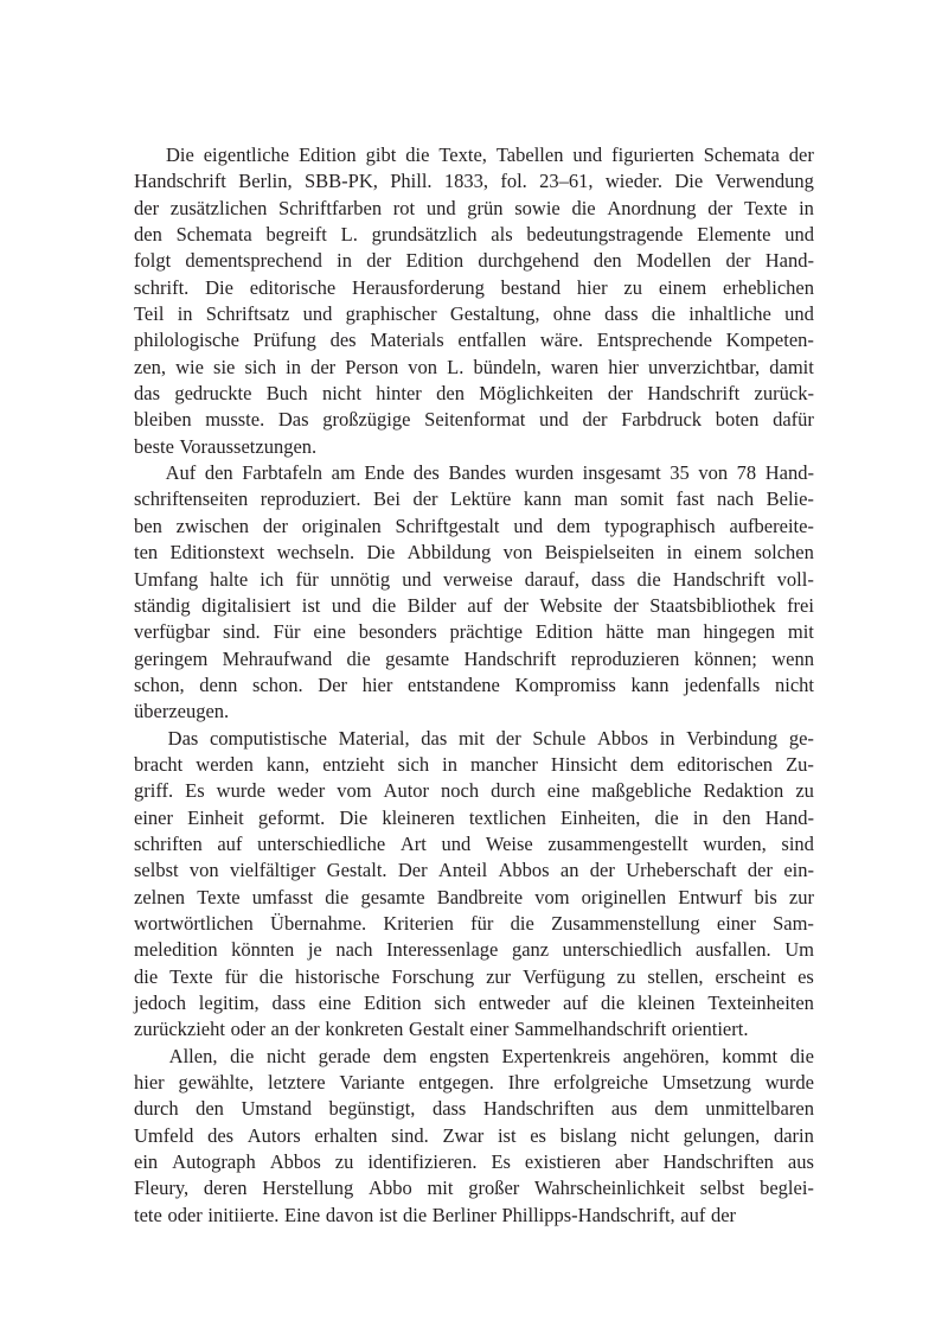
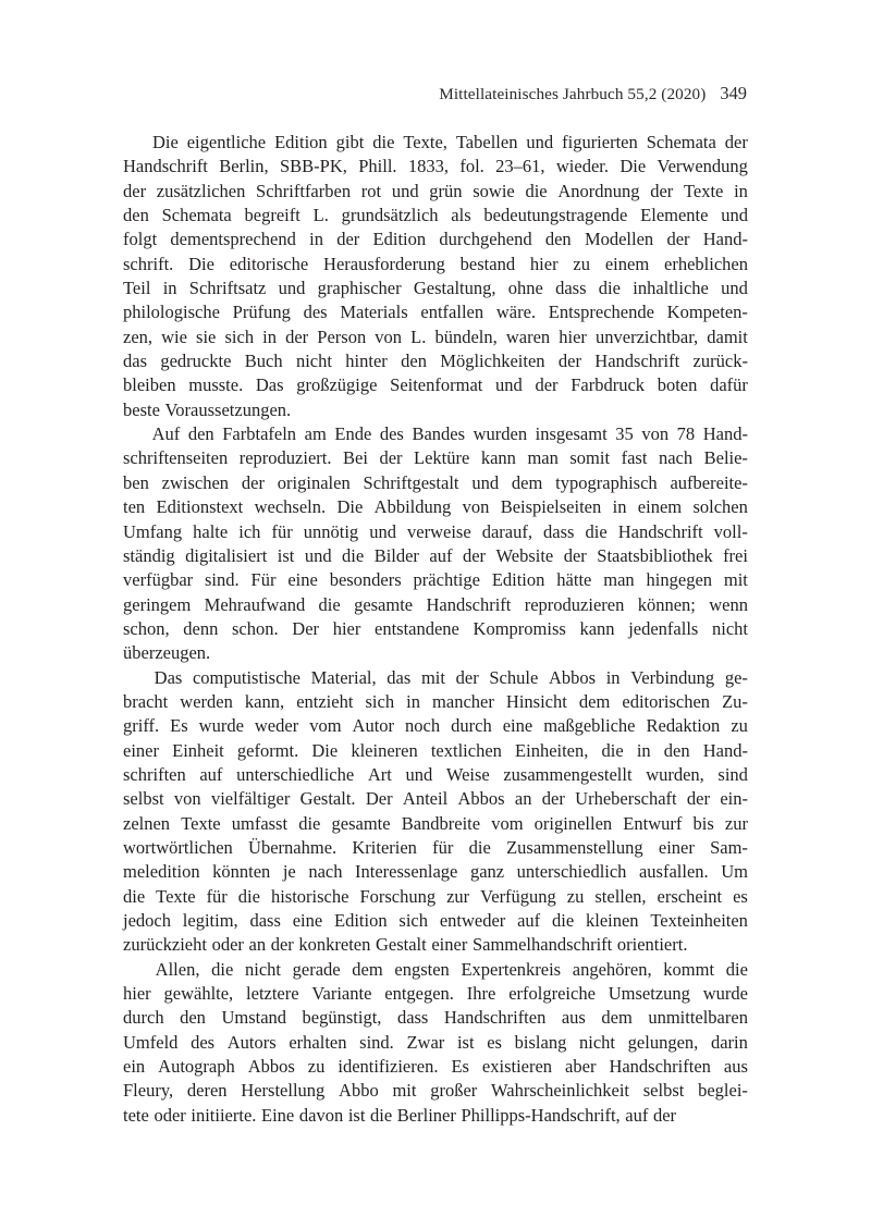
+ Mittellateinisches Jahrbuch 55,2 (2020) 349
  Die
  eigentliche
  Edition
  gibt
  die
  Texte,
  Tabellen
  und
  figurierten
  Schemata
  der
  Handschrift
  Berlin,
  SBB-PK,
  Phill.
  1833,
  fol.
  23–61,
  wieder.
  Die
  Verwendung
  der
  zusätzlichen
  Schriftfarben
  rot
  und
  grün
  sowie
  die
  Anordnung
  der
  Texte
  in
  den
  Schemata
  begreift
  L.
  grundsätzlich
  als
  bedeutungstragende
  Elemente
  und
  folgt
  dementsprechend
  in
  der
  Edition
  durchgehend
  den
  Modellen
  der
  Hand-
  schrift.
  Die
  editorische
  Herausforderung
  bestand
  hier
  zu
  einem
  erheblichen
  Teil
  in
  Schriftsatz
  und
  graphischer
  Gestaltung,
  ohne
  dass
  die
  inhaltliche
  und
  philologische
  Prüfung
  des
  Materials
  entfallen
  wäre.
  Entsprechende
  Kompeten-
  zen,
  wie
  sie
  sich
  in
  der
  Person
  von
  L.
  bündeln,
  waren
  hier
  unverzichtbar,
  damit
  das
  gedruckte
  Buch
  nicht
  hinter
  den
  Möglichkeiten
  der
  Handschrift
  zurück-
  bleiben
  musste.
  Das
  großzügige
  Seitenformat
  und
  der
  Farbdruck
  boten
  dafür
  beste
  Voraussetzungen.
  Auf
  den
  Farbtafeln
  am
  Ende
  des
  Bandes
  wurden
  insgesamt
  35
  von
  78
  Hand-
  schriftenseiten
  reproduziert.
  Bei
  der
  Lektüre
  kann
  man
  somit
  fast
  nach
  Belie-
  ben
  zwischen
  der
  originalen
  Schriftgestalt
  und
  dem
  typographisch
  aufbereite-
  ten
  Editionstext
  wechseln.
  Die
  Abbildung
  von
  Beispielseiten
  in
  einem
  solchen
  Umfang
  halte
  ich
  für
  unnötig
  und
  verweise
  darauf,
  dass
  die
  Handschrift
  voll-
  ständig
  digitalisiert
  ist
  und
  die
  Bilder
  auf
  der
  Website
  der
  Staatsbibliothek
  frei
  verfügbar
  sind.
  Für
  eine
  besonders
  prächtige
  Edition
  hätte
  man
  hingegen
  mit
  geringem
  Mehraufwand
  die
  gesamte
  Handschrift
  reproduzieren
  können;
  wenn
  schon,
  denn
  schon.
  Der
  hier
  entstandene
  Kompromiss
  kann
  jedenfalls
  nicht
  überzeugen.
  Das
  computistische
  Material,
  das
  mit
  der
  Schule
  Abbos
  in
  Verbindung
  ge-
  bracht
  werden
  kann,
  entzieht
  sich
  in
  mancher
  Hinsicht
  dem
  editorischen
  Zu-
  griff.
  Es
  wurde
  weder
  vom
  Autor
  noch
  durch
  eine
  maßgebliche
  Redaktion
  zu
  einer
  Einheit
  geformt.
  Die
  kleineren
  textlichen
  Einheiten,
  die
  in
  den
  Hand-
  schriften
  auf
  unterschiedliche
  Art
  und
  Weise
  zusammengestellt
  wurden,
  sind
  selbst
  von
  vielfältiger
  Gestalt.
  Der
  Anteil
  Abbos
  an
  der
  Urheberschaft
  der
  ein-
  zelnen
  Texte
  umfasst
  die
  gesamte
  Bandbreite
  vom
  originellen
  Entwurf
  bis
  zur
  wortwörtlichen
  Übernahme.
  Kriterien
  für
  die
  Zusammenstellung
  einer
  Sam-
  meledition
  könnten
  je
  nach
  Interessenlage
  ganz
  unterschiedlich
  ausfallen.
  Um
  die
  Texte
  für
  die
  historische
  Forschung
  zur
  Verfügung
  zu
  stellen,
  erscheint
  es
  jedoch
  legitim,
  dass
  eine
  Edition
  sich
  entweder
  auf
  die
  kleinen
  Texteinheiten
  zurückzieht
  oder
  an
  der
  konkreten
  Gestalt
  einer
  Sammelhandschrift
  orientiert.
  Allen,
  die
  nicht
  gerade
  dem
  engsten
  Expertenkreis
  angehören,
  kommt
  die
  hier
  gewählte,
  letztere
  Variante
  entgegen.
  Ihre
  erfolgreiche
  Umsetzung
  wurde
  durch
  den
  Umstand
  begünstigt,
  dass
  Handschriften
  aus
  dem
  unmittelbaren
  Umfeld
  des
  Autors
  erhalten
  sind.
  Zwar
  ist
  es
  bislang
  nicht
  gelungen,
  darin
  ein
  Autograph
  Abbos
  zu
  identifizieren.
  Es
  existieren
  aber
  Handschriften
  aus
  Fleury,
  deren
  Herstellung
  Abbo
  mit
  großer
  Wahrscheinlichkeit
  selbst
  beglei-
  tete
  oder
  initiierte.
  Eine
  davon
  ist
  die
  Berliner
  Phillipps-Handschrift,
  auf
  der
